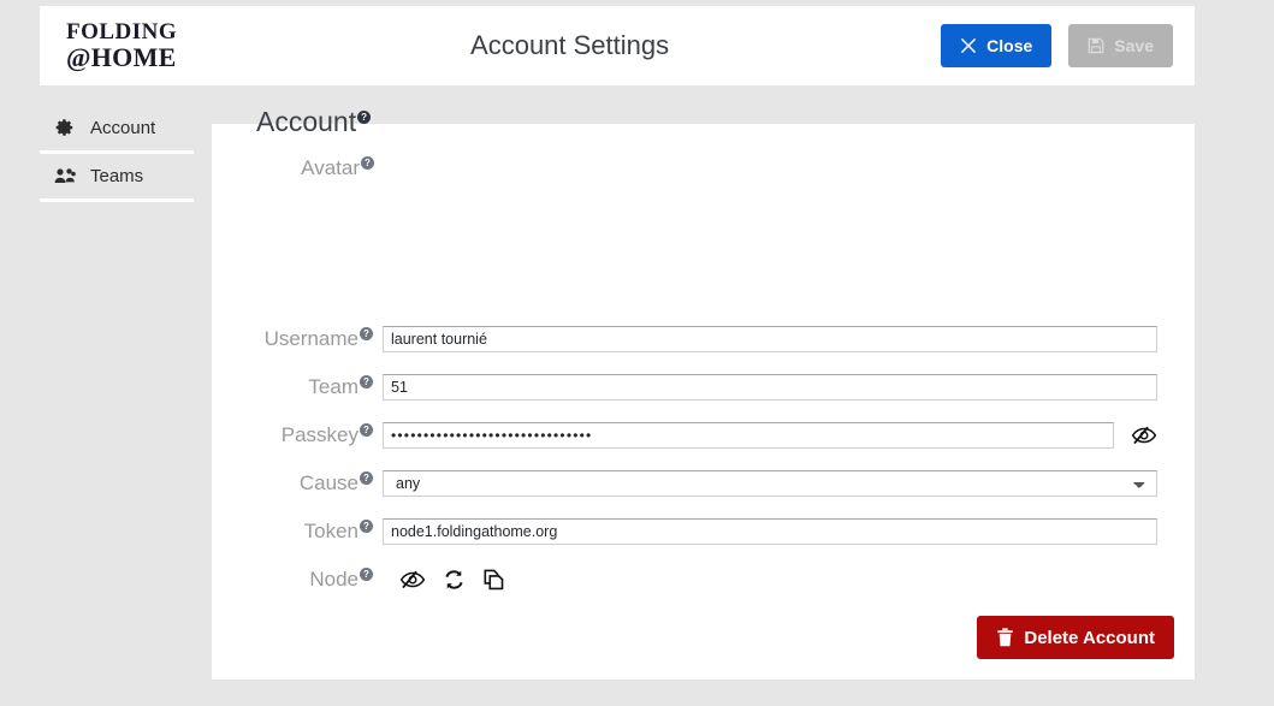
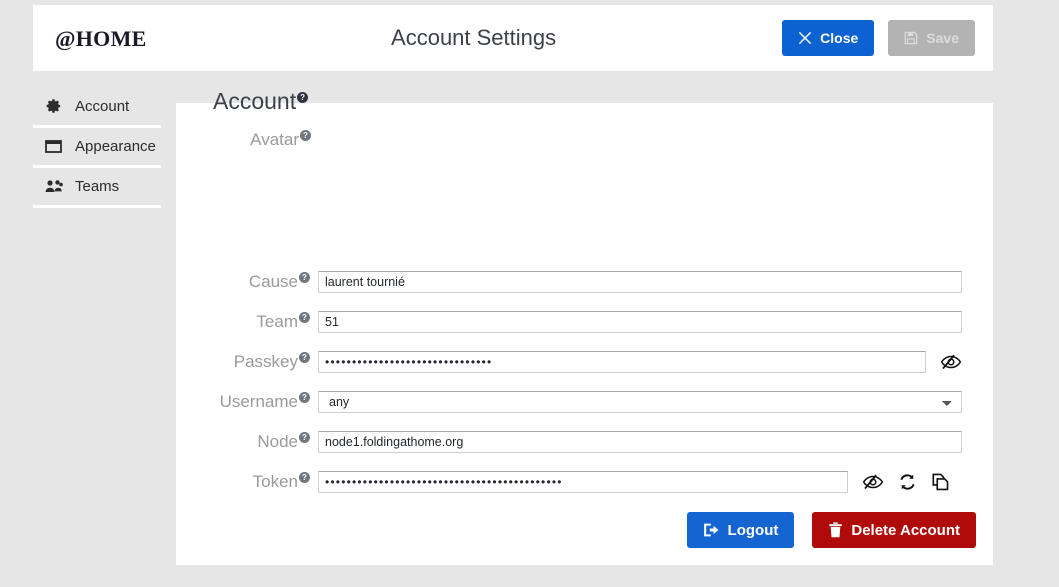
- FOLDING
  @HOME
  Account Settings
  Close
  Save
  Account
+ Appearance
  Teams
  Account ?
  Avatar ?
- Username ?
+ Cause ?
  laurent tournié
  Team ?
  51
  Passkey ?
  •••••••••••••••••••••••••••••••
- Cause ?
+ Username ?
  any
- Token ?
+ Node ?
  node1.foldingathome.org
- Node ?
+ Token ?
+ ••••••••••••••••••••••••••••••••••••••••••••
+ Logout
  Delete Account
